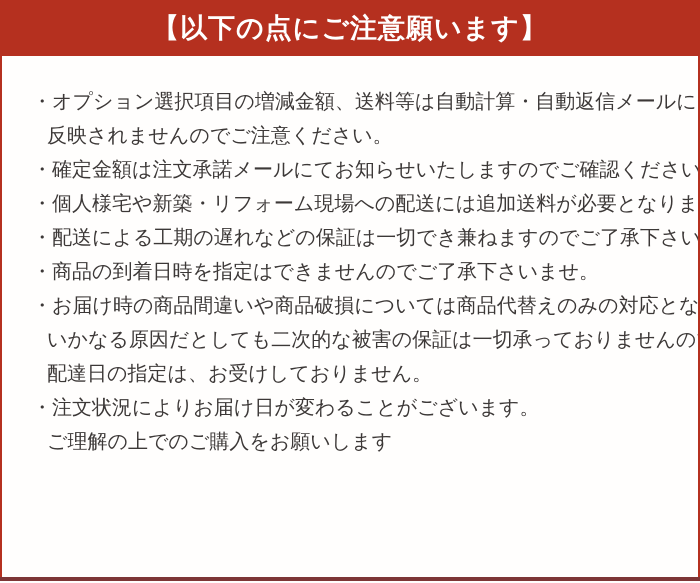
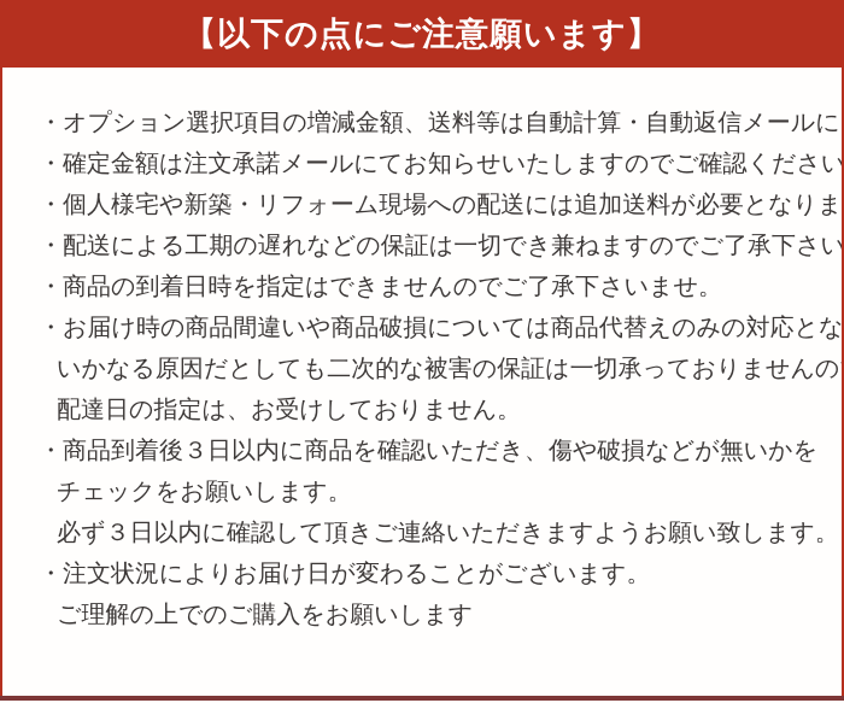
  【以下の点にご注意願います】
  ・オプション選択項目の増減金額、送料等は自動計算・自動返信メールに
- 反映されませんのでご注意ください。
  ・確定金額は注文承諾メールにてお知らせいたしますのでご確認ください
  ・個人様宅や新築・リフォーム現場への配送には追加送料が必要となりま
  ・配送による工期の遅れなどの保証は一切でき兼ねますのでご了承下さい
  ・商品の到着日時を指定はできませんのでご了承下さいませ。
  ・お届け時の商品間違いや商品破損については商品代替えのみの対応とな
  いかなる原因だとしても二次的な被害の保証は一切承っておりませんの
  配達日の指定は、お受けしておりません。
+ ・商品到着後３日以内に商品を確認いただき、傷や破損などが無いかを
+ チェックをお願いします。
+ 必ず３日以内に確認して頂きご連絡いただきますようお願い致します。
  ・注文状況によりお届け日が変わることがございます。
  ご理解の上でのご購入をお願いします
